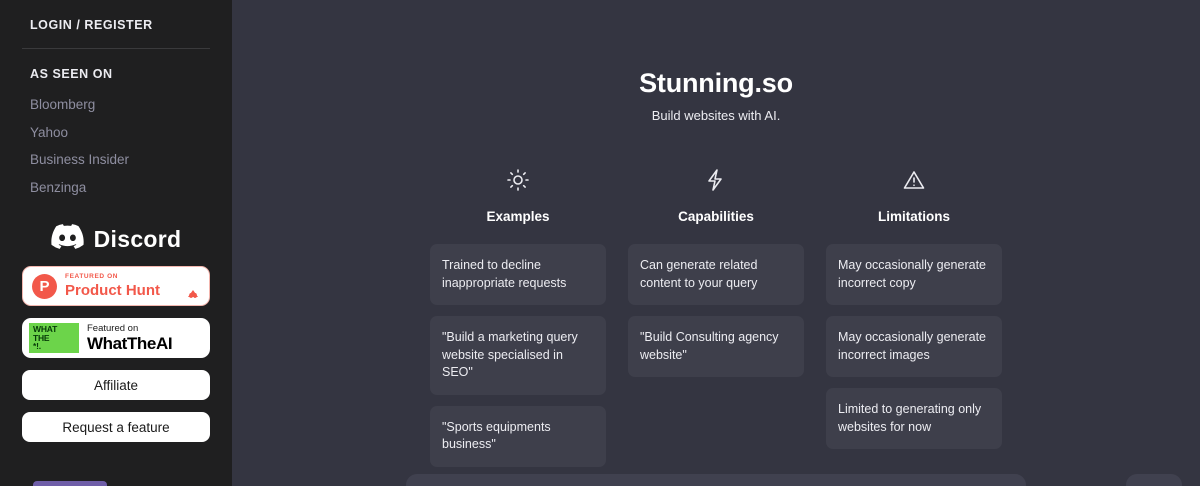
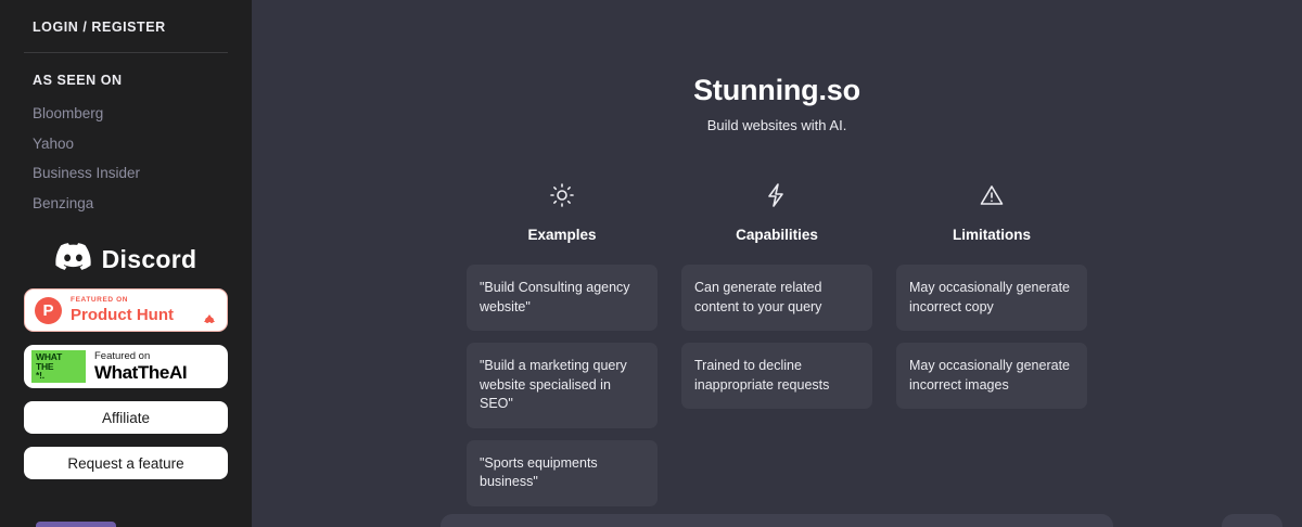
  LOGIN / REGISTER
  AS SEEN ON
  Bloomberg
  Yahoo
  Business Insider
  Benzinga
  Discord
  P
  Product Hunt
  60
  WHAT
  THE
  *!.
  Featured on
  WhatTheAI
  Affiliate
  Request a feature
  Stunning.so
  Build websites with AI.
  Examples
- Trained to decline inappropriate requests
+ "Build Consulting agency website"
  "Build a marketing query website specialised in SEO"
  "Sports equipments business"
  Capabilities
  Can generate related content to your query
- "Build Consulting agency website"
+ Trained to decline inappropriate requests
  Limitations
  May occasionally generate incorrect copy
  May occasionally generate incorrect images
- Limited to generating only websites for now
